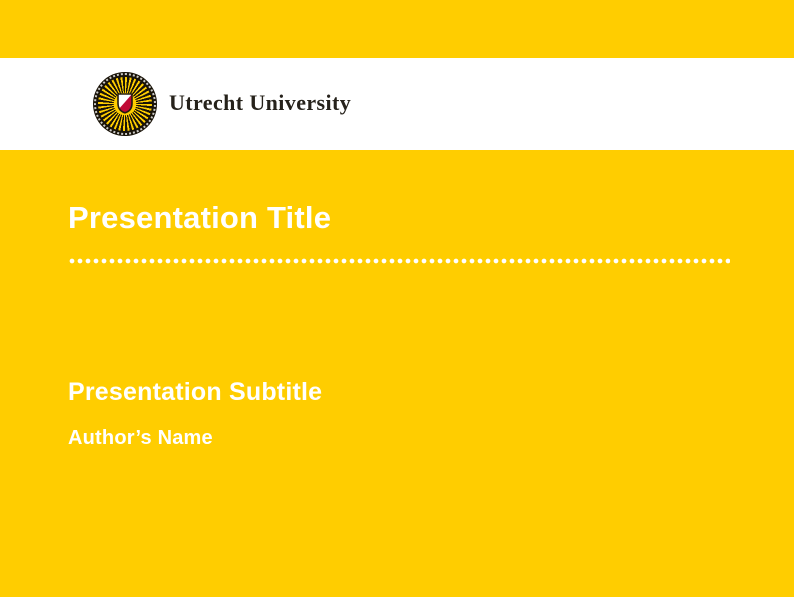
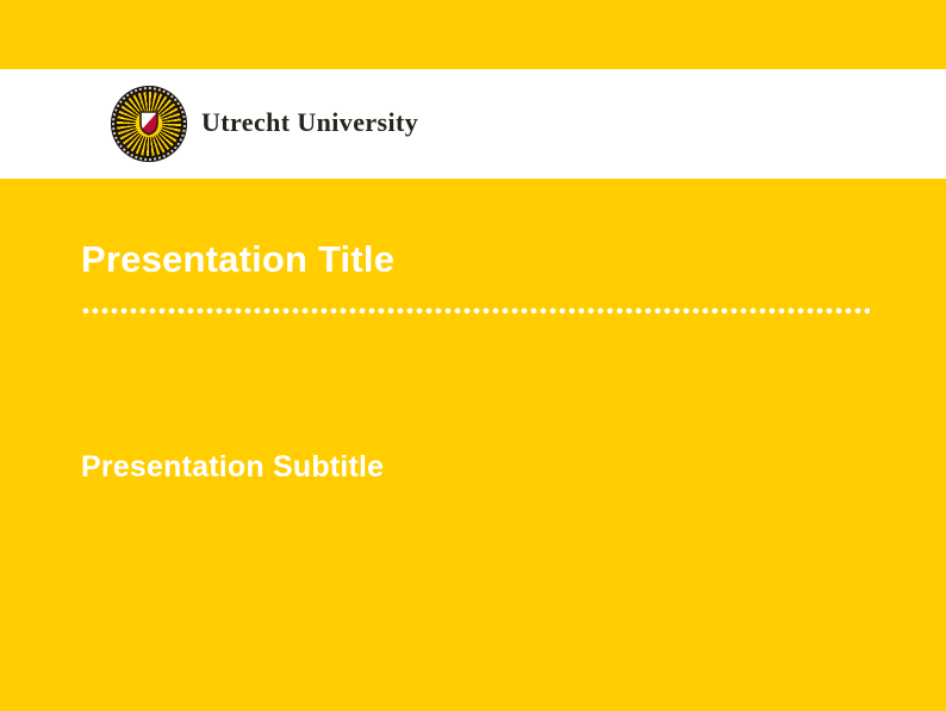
  Utrecht University
  Presentation Title
  Presentation Subtitle
- Author’s Name
